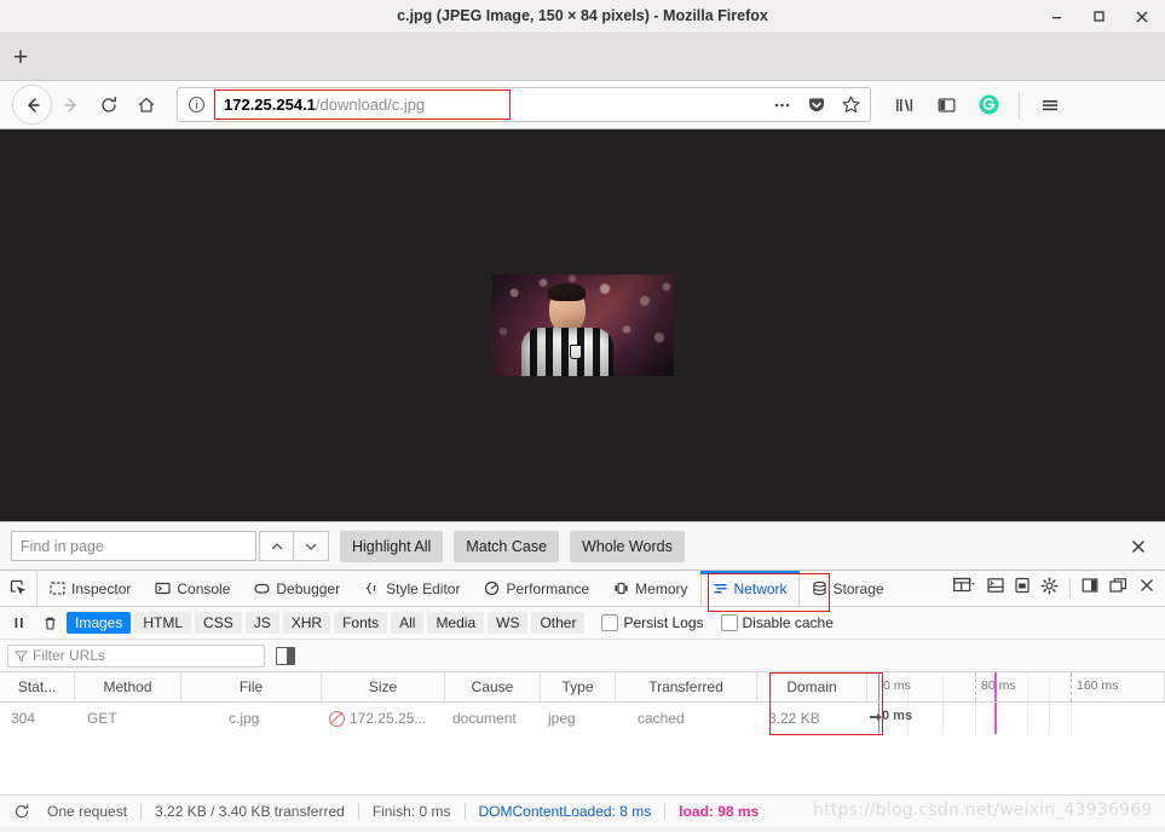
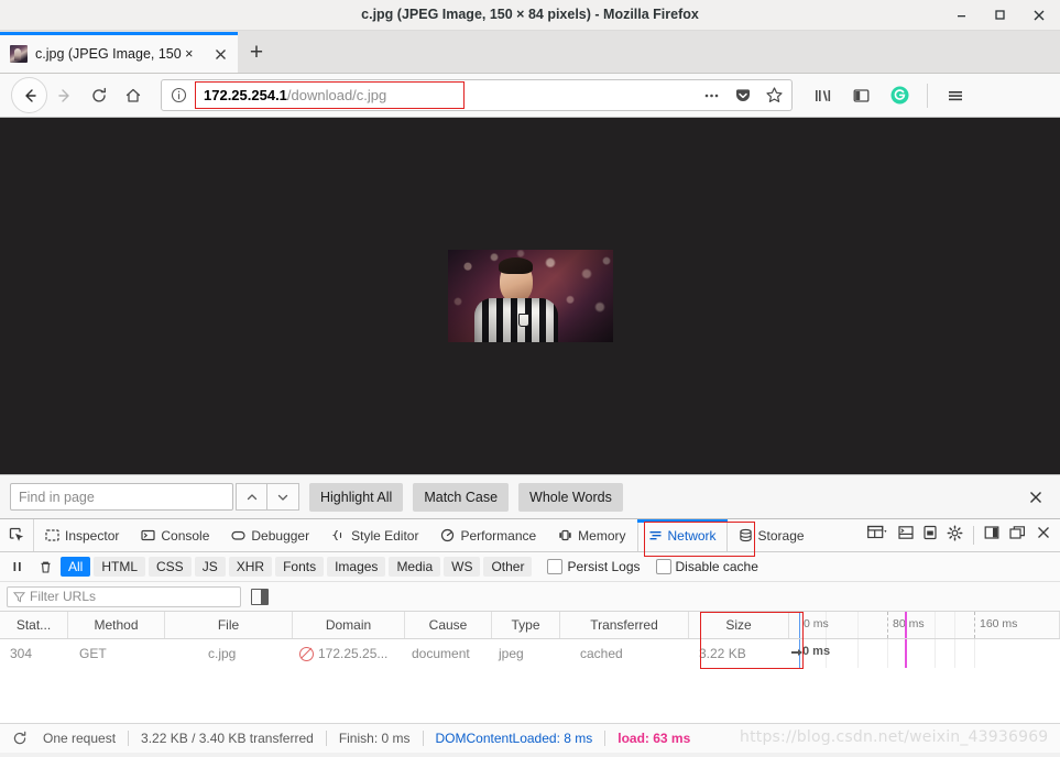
  c.jpg (JPEG Image, 150 × 84 pixels) - Mozilla Firefox
+ c.jpg (JPEG Image, 150 ×
  +
  172.25.254.1/download/c.jpg
  Find in page
  Highlight All
  Match Case
  Whole Words
  Inspector
  Console
  Debugger
  Style Editor
  Performance
  Memory
  Network
  Storage
- Images
+ All
  HTML
  CSS
  JS
  XHR
  Fonts
- All
+ Images
  Media
  WS
  Other
  Persist Logs
  Disable cache
  Filter URLs
  Stat...
  Method
  File
- Size
+ Domain
  Cause
  Type
  Transferred
- Domain
+ Size
  80 ms
  160 ms
  0 ms
  304
  GET
  c.jpg
  172.25.25...
  document
  jpeg
  cached
  3.22 KB
  0 ms
  One request
  3.22 KB / 3.40 KB transferred
  Finish: 0 ms
  DOMContentLoaded: 8 ms
- load: 98 ms
+ load: 63 ms
  https://blog.csdn.net/weixin_43936969
